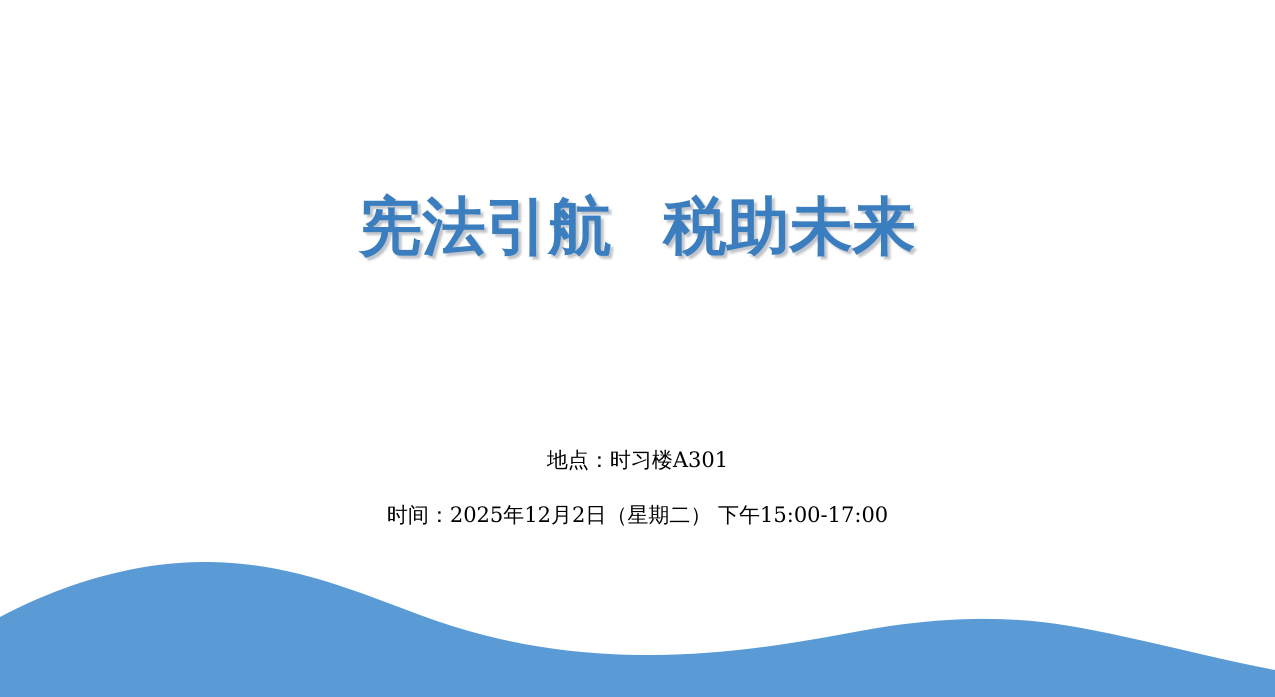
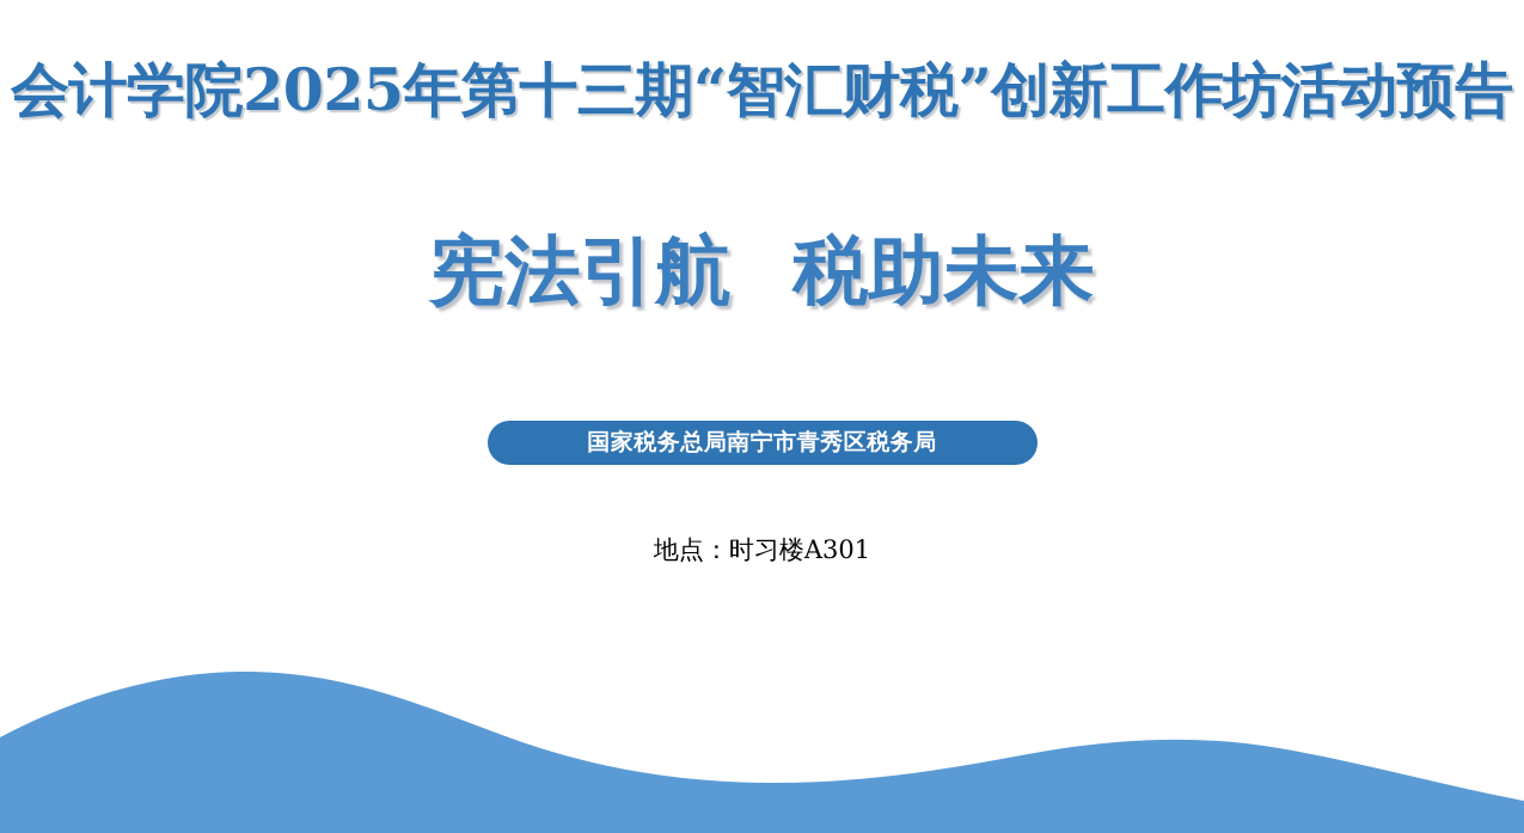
+ 会计学院2025年第十三期“智汇财税”创新工作坊活动预告
  宪法引航 税助未来
+ 国家税务总局南宁市青秀区税务局
  地点：时习楼A301
- 时间：2025年12月2日（星期二） 下午15:00-17:00
